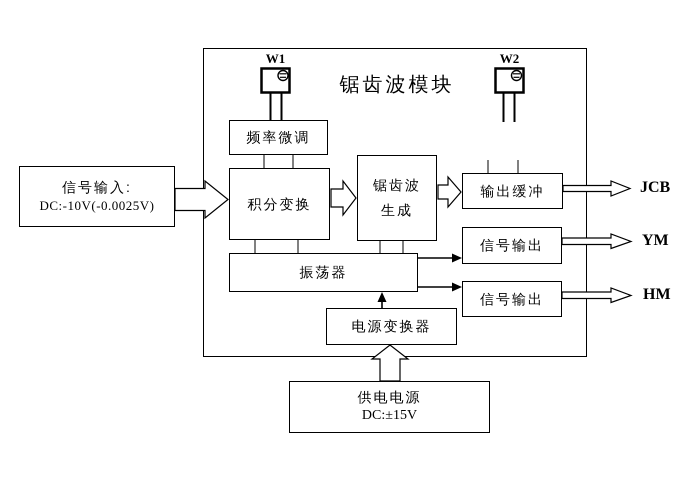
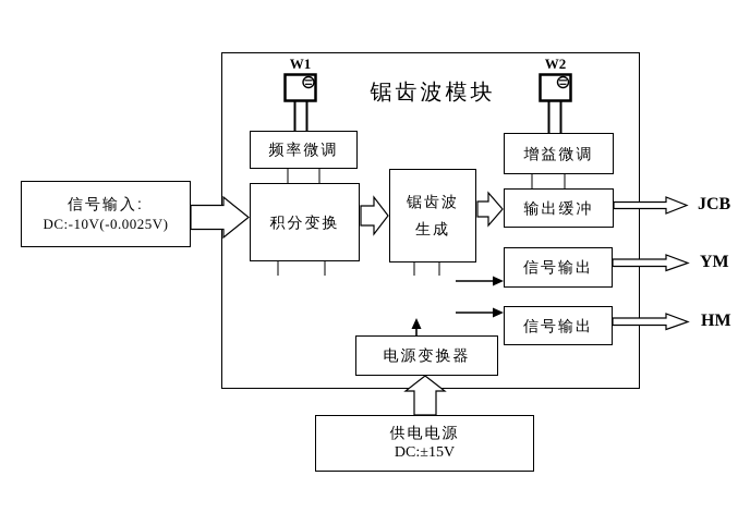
  锯齿波模块
  信号输入:
  DC:-10V(-0.0025V)
  频率微调
  积分变换
  锯齿波
  生成
+ 增益微调
  输出缓冲
  信号输出
  信号输出
- 振荡器
  电源变换器
  供电电源
  DC:±15V
  W1
  W2
  JCB
  YM
  HM
